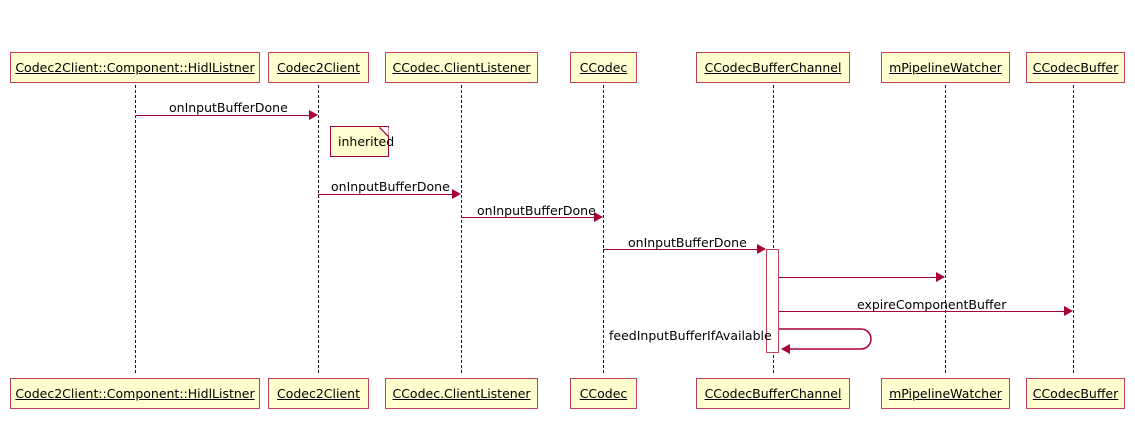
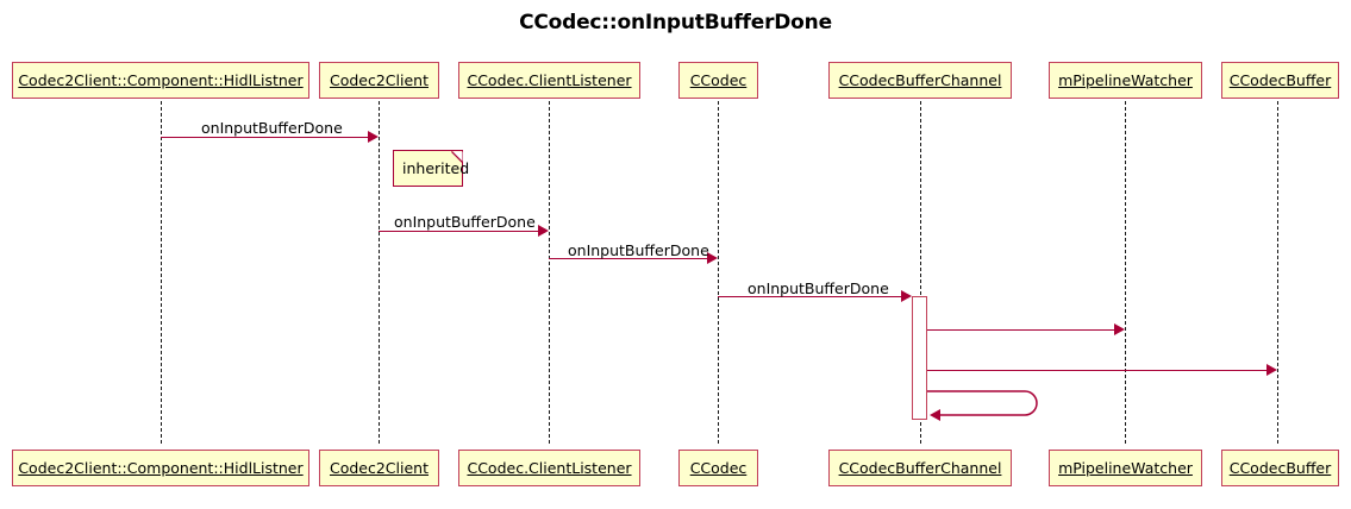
+ CCodec::onInputBufferDone
  Codec2Client::Component::HidlListner
  Codec2Client
  CCodec.ClientListener
  CCodec
  CCodecBufferChannel
  mPipelineWatcher
  CCodecBuffer
  Codec2Client::Component::HidlListner
  Codec2Client
  CCodec.ClientListener
  CCodec
  CCodecBufferChannel
  mPipelineWatcher
  CCodecBuffer
  onInputBufferDone
  inherited
  onInputBufferDone
  onInputBufferDone
  onInputBufferDone
- expireComponentBuffer
- feedInputBufferIfAvailable
